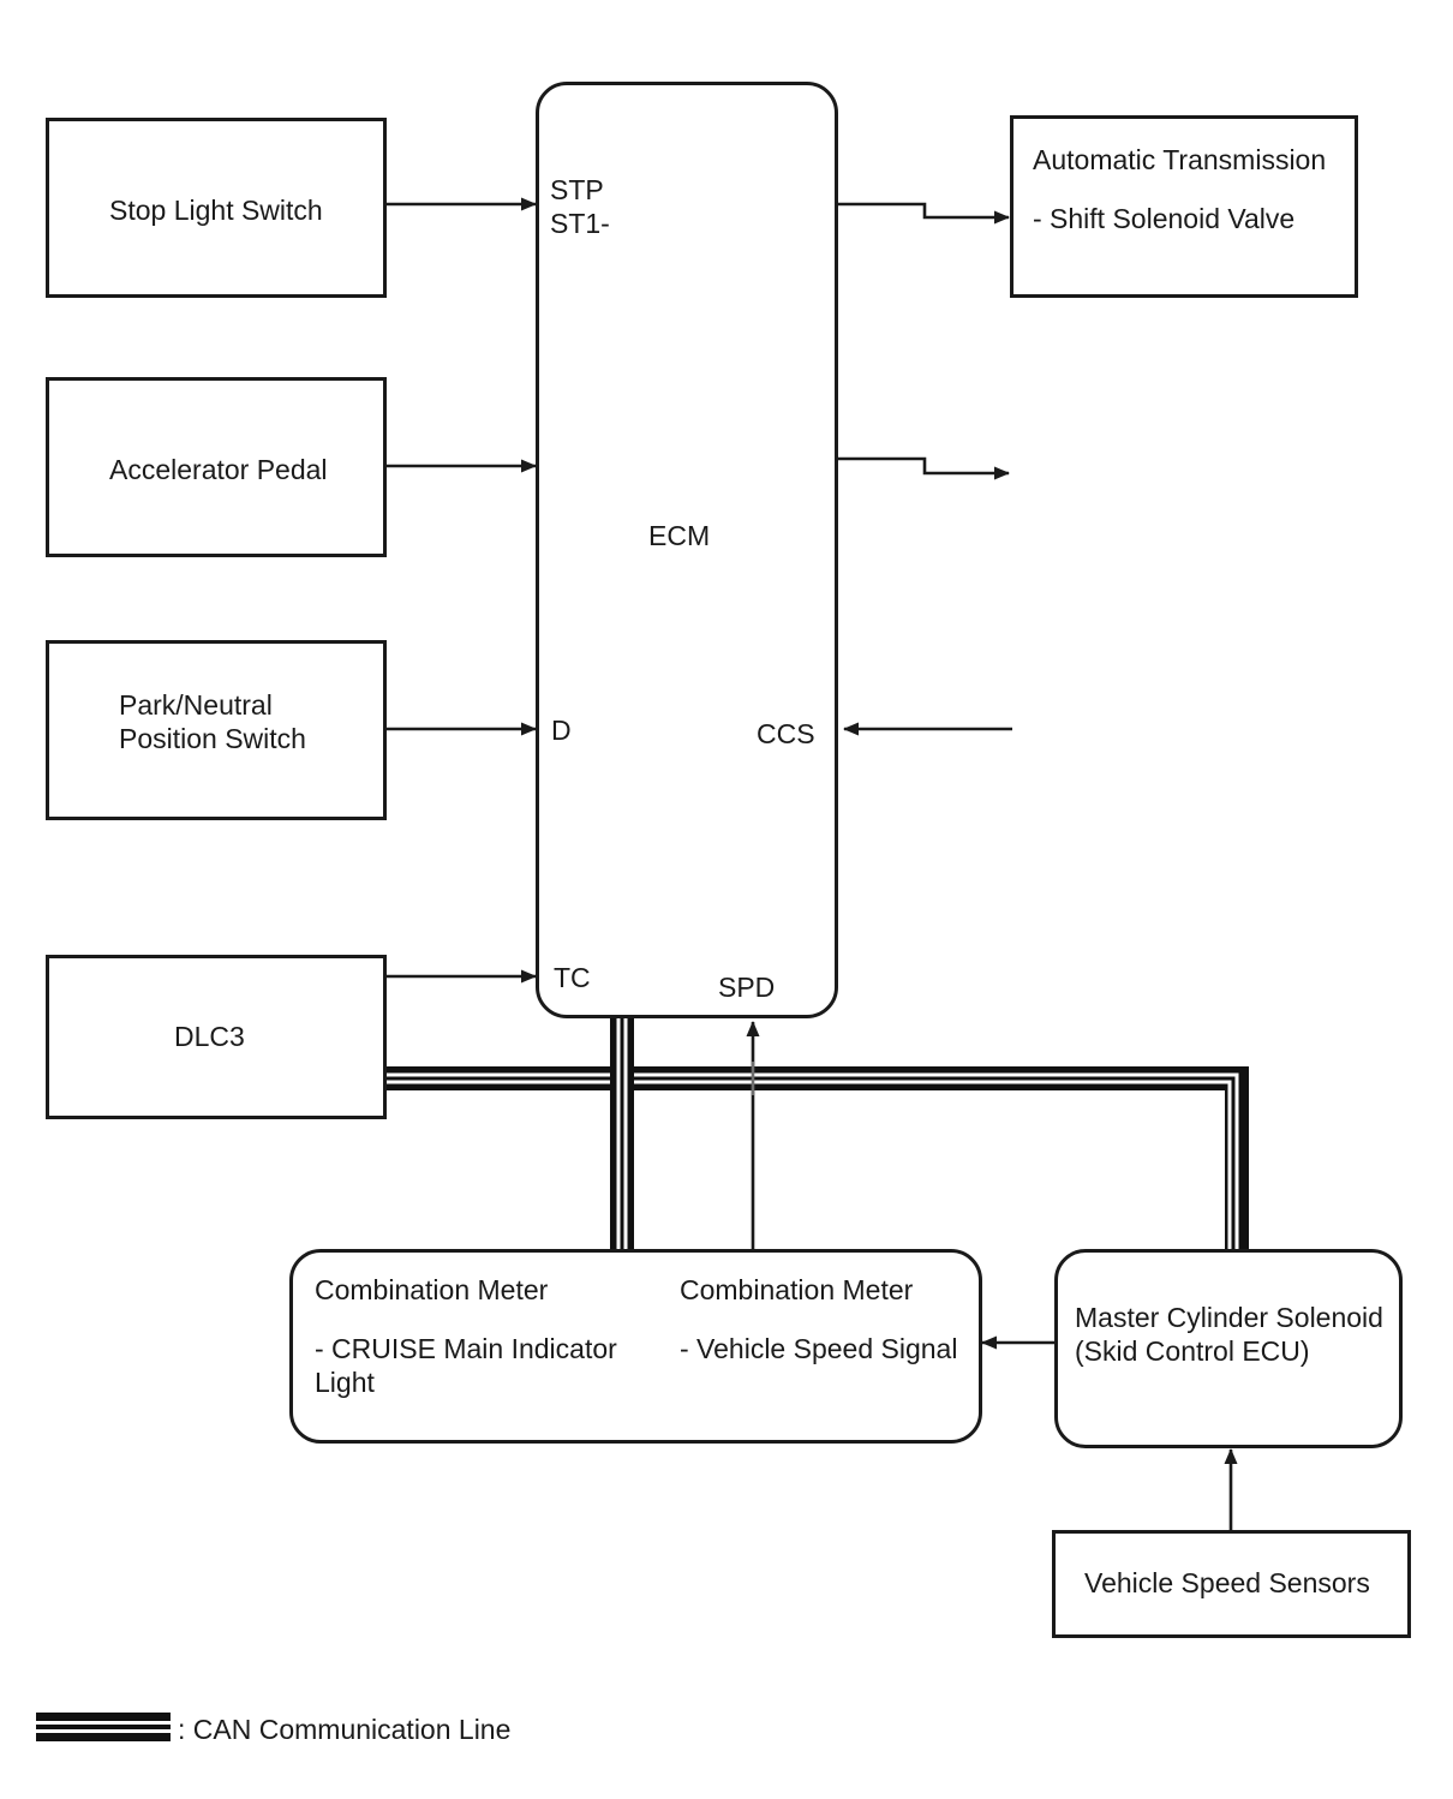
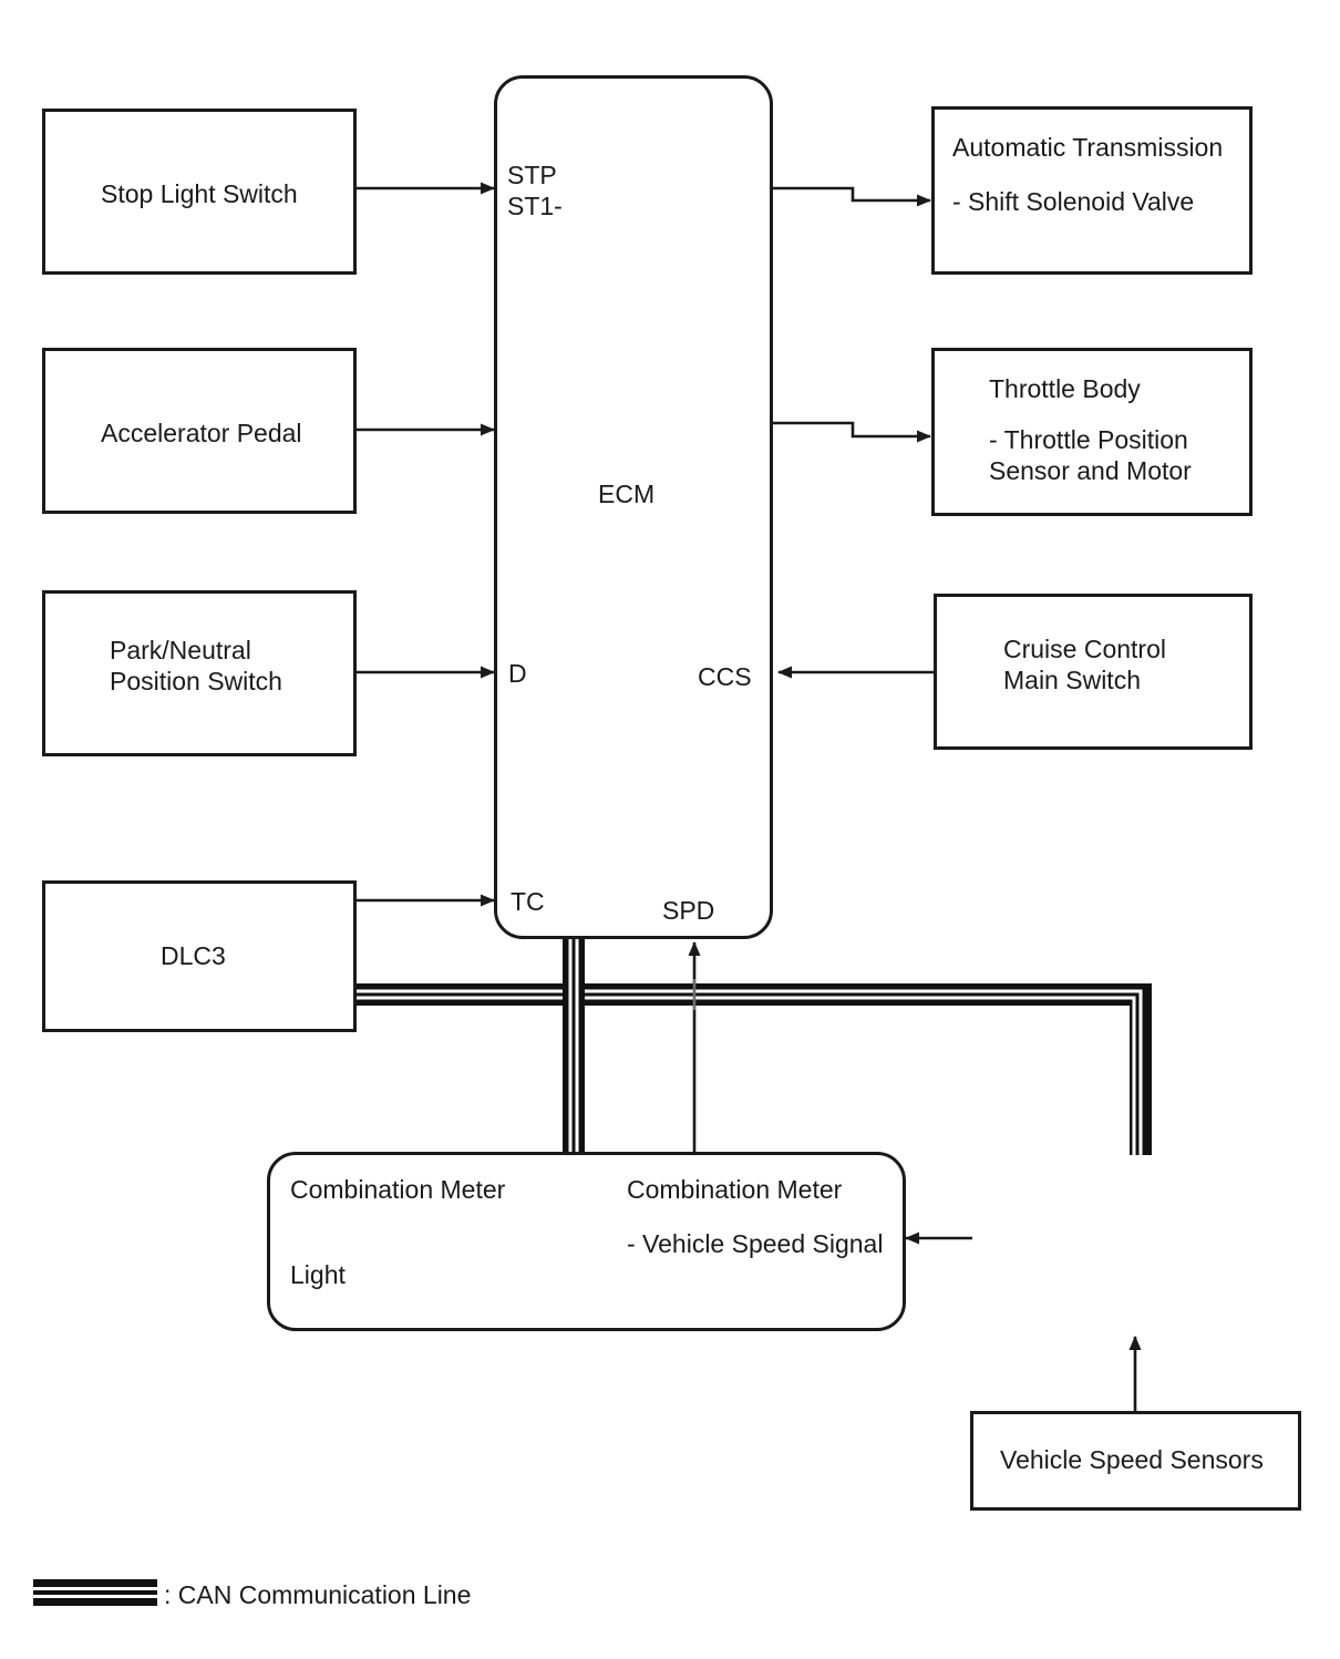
  ECM
  STP
  ST1-
  D
  CCS
  TC
  SPD
  Stop Light Switch
  Accelerator Pedal
  Park/Neutral
  Position Switch
  DLC3
  Automatic Transmission
  - Shift Solenoid Valve
+ Throttle Body
+ - Throttle Position
+ Sensor and Motor
+ Cruise Control
+ Main Switch
  Combination Meter
- - CRUISE Main Indicator
  Light
  Combination Meter
  - Vehicle Speed Signal
- Master Cylinder Solenoid
- (Skid Control ECU)
  Vehicle Speed Sensors
  : CAN Communication Line
